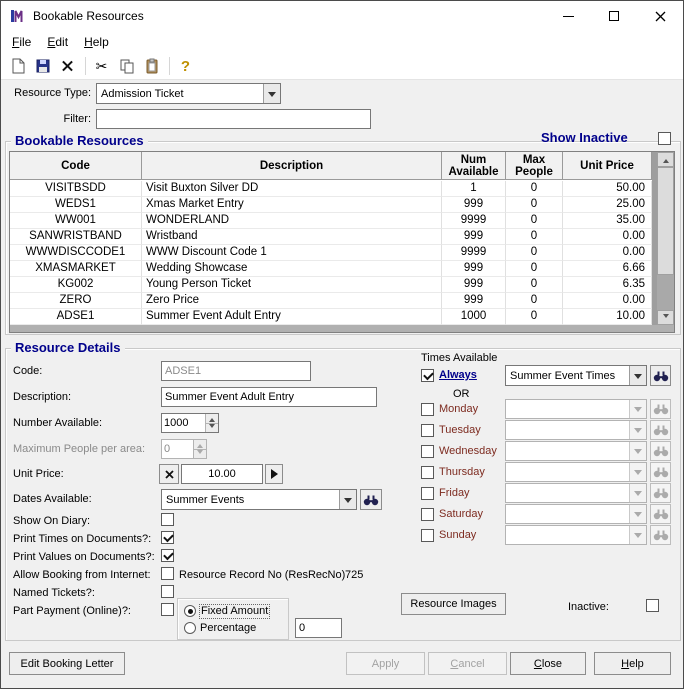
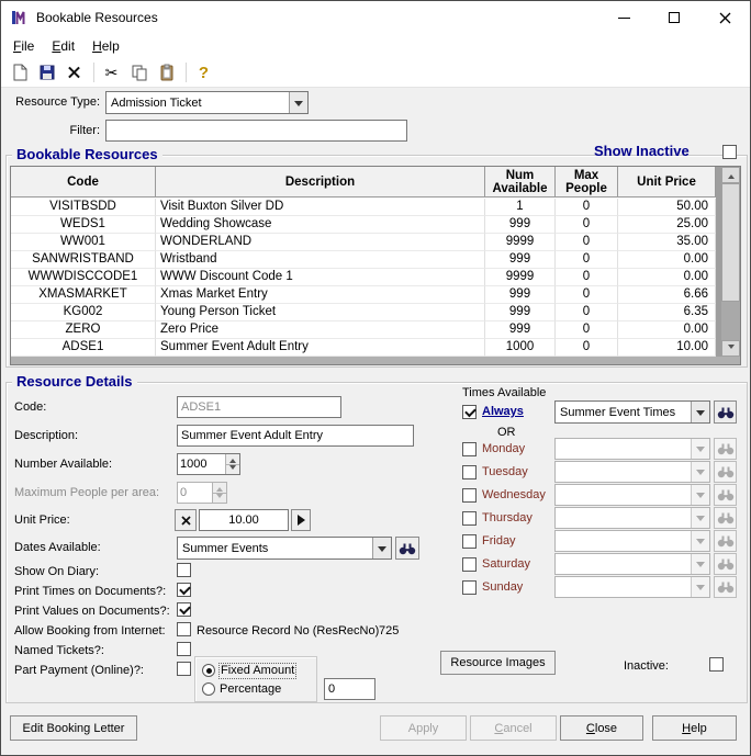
  Bookable Resources
  File
  Edit
  Help
  ✂
  ?
  Resource Type:
  Admission Ticket
  Filter:
  Bookable Resources
  Show Inactive
  Code
  Description
  Num Available
  Max People
  Unit Price
  VISITBSDD
  Visit Buxton Silver DD
  1
  0
  50.00
  WEDS1
- Xmas Market Entry
+ Wedding Showcase
  999
  0
  25.00
  WW001
  WONDERLAND
  9999
  0
  35.00
  SANWRISTBAND
  Wristband
  999
  0
  0.00
  WWWDISCCODE1
  WWW Discount Code 1
  9999
  0
  0.00
  XMASMARKET
- Wedding Showcase
+ Xmas Market Entry
  999
  0
  6.66
  KG002
  Young Person Ticket
  999
  0
  6.35
  ZERO
  Zero Price
  999
  0
  0.00
  ADSE1
  Summer Event Adult Entry
  1000
  0
  10.00
  Resource Details
  Code:
  ADSE1
  Description:
  Summer Event Adult Entry
  Number Available:
  1000
  Maximum People per area:
  0
  Unit Price:
  10.00
  Dates Available:
  Summer Events
  Show On Diary:
  Print Times on Documents?:
  Print Values on Documents?:
  Allow Booking from Internet:
  Resource Record No (ResRecNo)
  725
  Named Tickets?:
  Part Payment (Online)?:
  Fixed Amount
  Percentage
  0
  Times Available
  Always
  Summer Event Times
  OR
  Monday
  Tuesday
  Wednesday
  Thursday
  Friday
  Saturday
  Sunday
  Resource Images
  Inactive:
  Edit Booking Letter
  Apply
  C
  ancel
  C
  lose
  H
  elp
